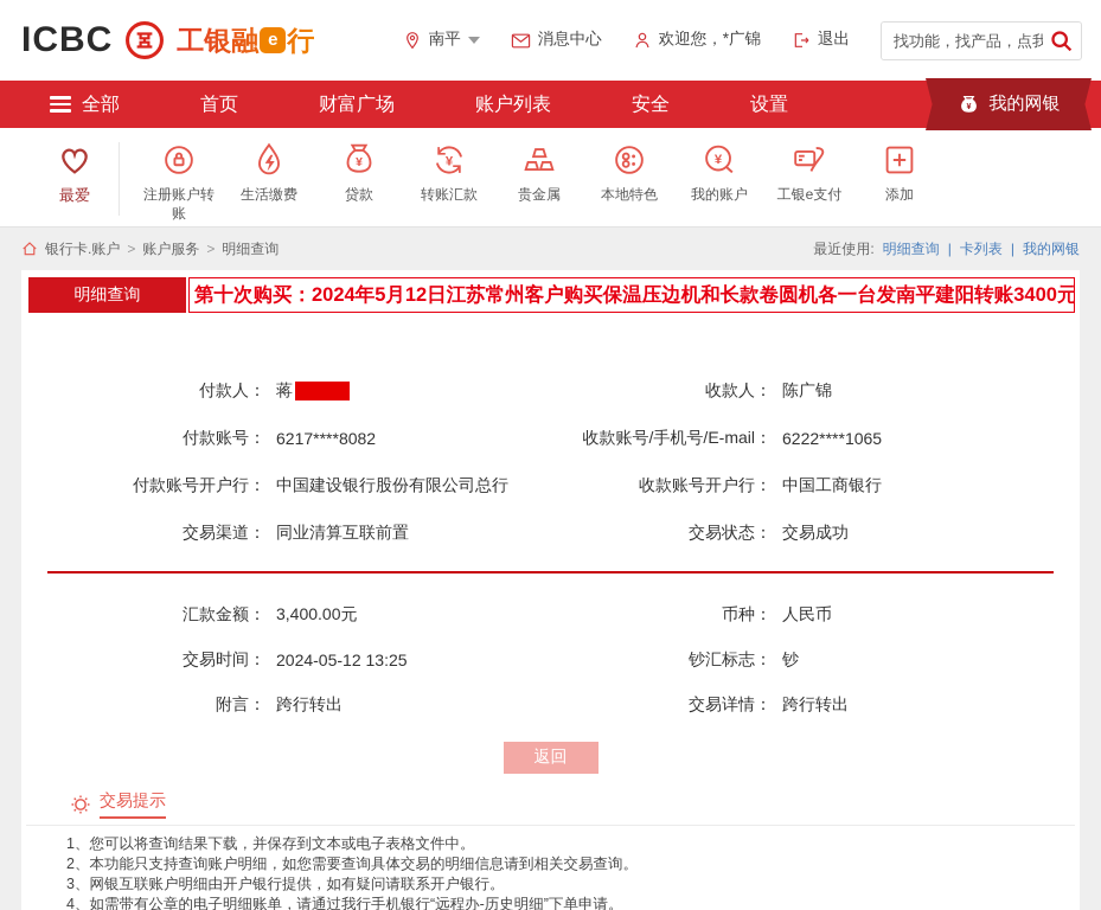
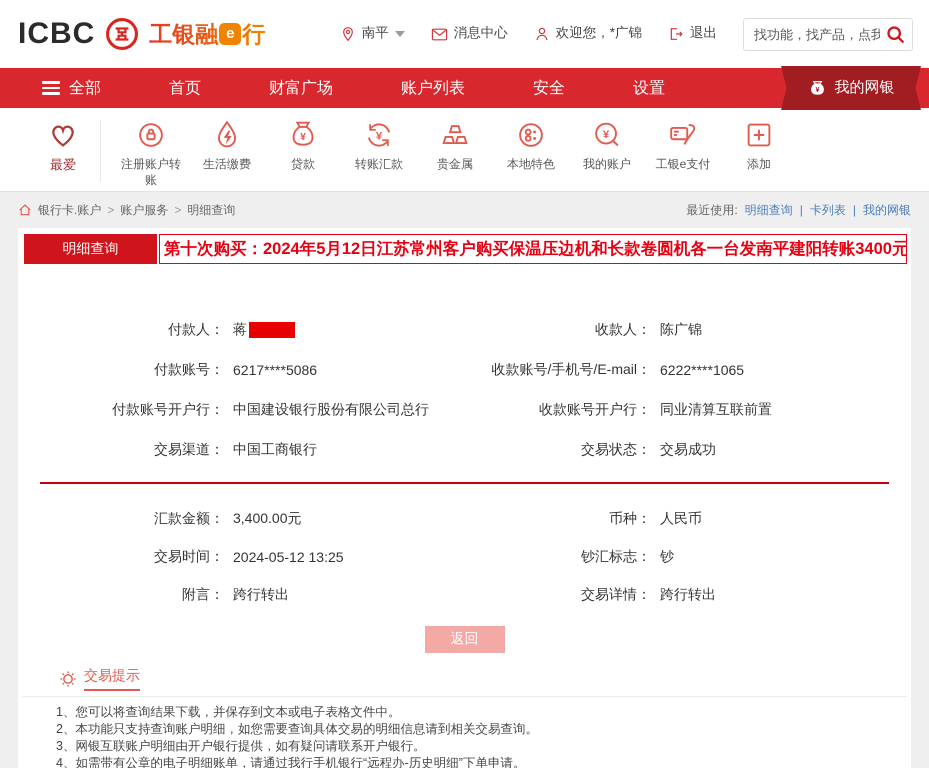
  ICBC
  工银融
  e
  行
  南平
  消息中心
  欢迎您，*广锦
  退出
  找功能，找产品，点我
  全部
  首页
  财富广场
  账户列表
  安全
  设置
  ¥
  我的网银
  最爱
  注册账户转账
  生活缴费
  ¥
  贷款
  ¥
  转账汇款
  贵金属
  本地特色
  ¥
  我的账户
  工银e支付
  添加
  银行卡.账户
  >
  账户服务
  >
  明细查询
  最近使用:
  明细查询
  |
  卡列表
  |
  我的网银
  明细查询
  第十次购买：2024年5月12日江苏常州客户购买保温压边机和长款卷圆机各一台发南平建阳转账3400元
  付款人：
  蒋
  收款人：
  陈广锦
  付款账号：
- 6217****8082
+ 6217****5086
  收款账号/手机号/E-mail：
  6222****1065
  付款账号开户行：
  中国建设银行股份有限公司总行
  收款账号开户行：
- 中国工商银行
+ 同业清算互联前置
  交易渠道：
- 同业清算互联前置
+ 中国工商银行
  交易状态：
  交易成功
  汇款金额：
  3,400.00元
  币种：
  人民币
  交易时间：
  2024-05-12 13:25
  钞汇标志：
  钞
  附言：
  跨行转出
  交易详情：
  跨行转出
  返回
  交易提示
  1、您可以将查询结果下载，并保存到文本或电子表格文件中。
  2、本功能只支持查询账户明细，如您需要查询具体交易的明细信息请到相关交易查询。
  3、网银互联账户明细由开户银行提供，如有疑问请联系开户银行。
  4、如需带有公章的电子明细账单，请通过我行手机银行“远程办-历史明细”下单申请。
